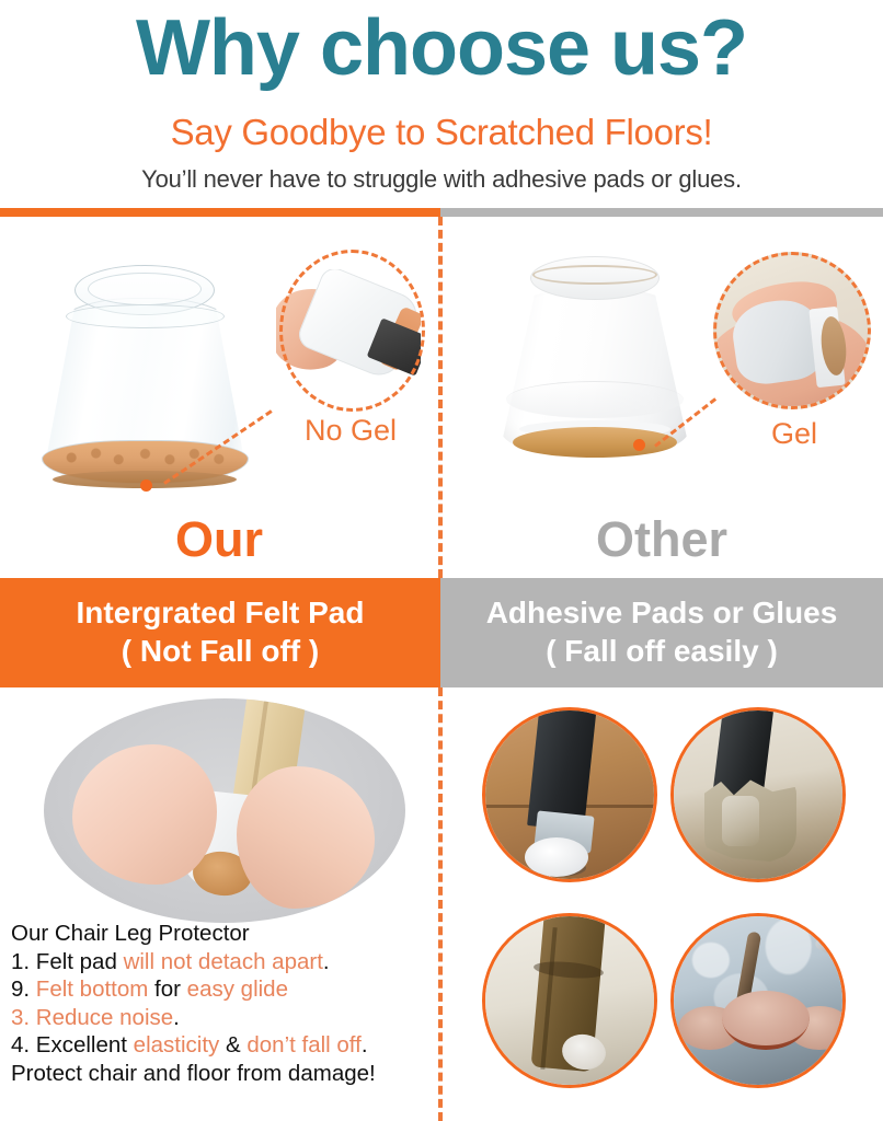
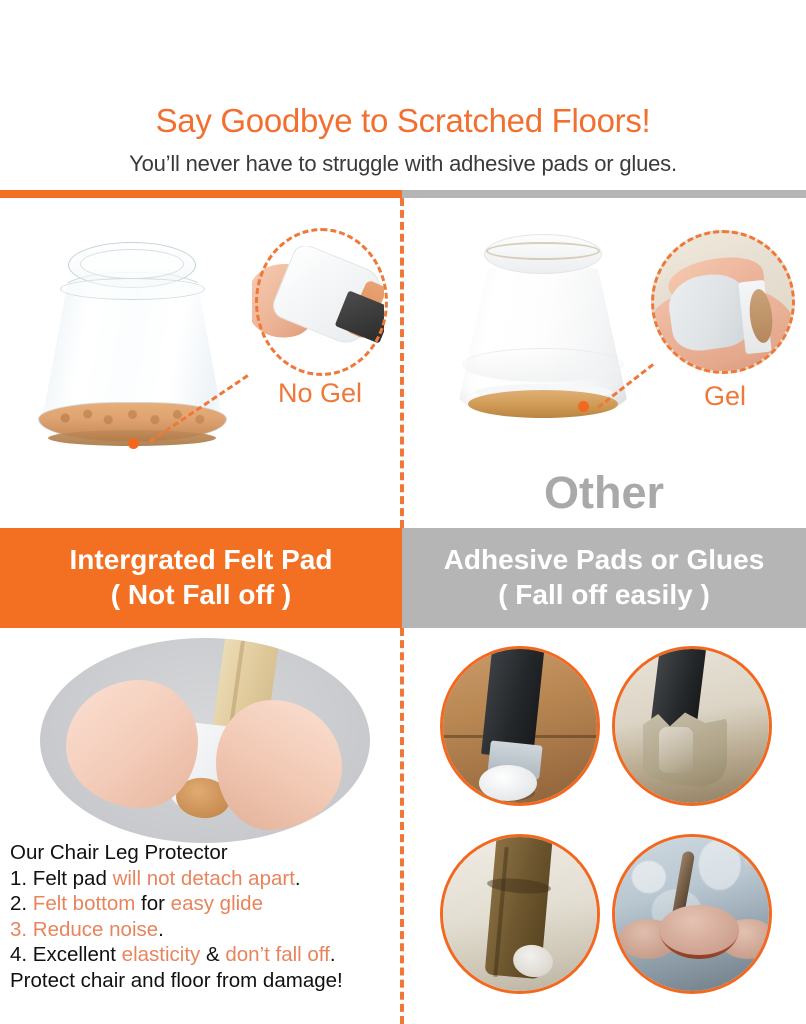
- Why choose us?
  Say Goodbye to Scratched Floors!
  You’ll never have to struggle with adhesive pads or glues.
  No Gel
  Gel
- Our
  Other
  Intergrated Felt Pad
  ( Not Fall off )
  Adhesive Pads or Glues
  ( Fall off easily )
  Our Chair Leg Protector
  1. Felt pad will not detach apart.
- 9. Felt bottom for easy glide
+ 2. Felt bottom for easy glide
  3. Reduce noise.
  4. Excellent elasticity & don’t fall off.
  Protect chair and floor from damage!
